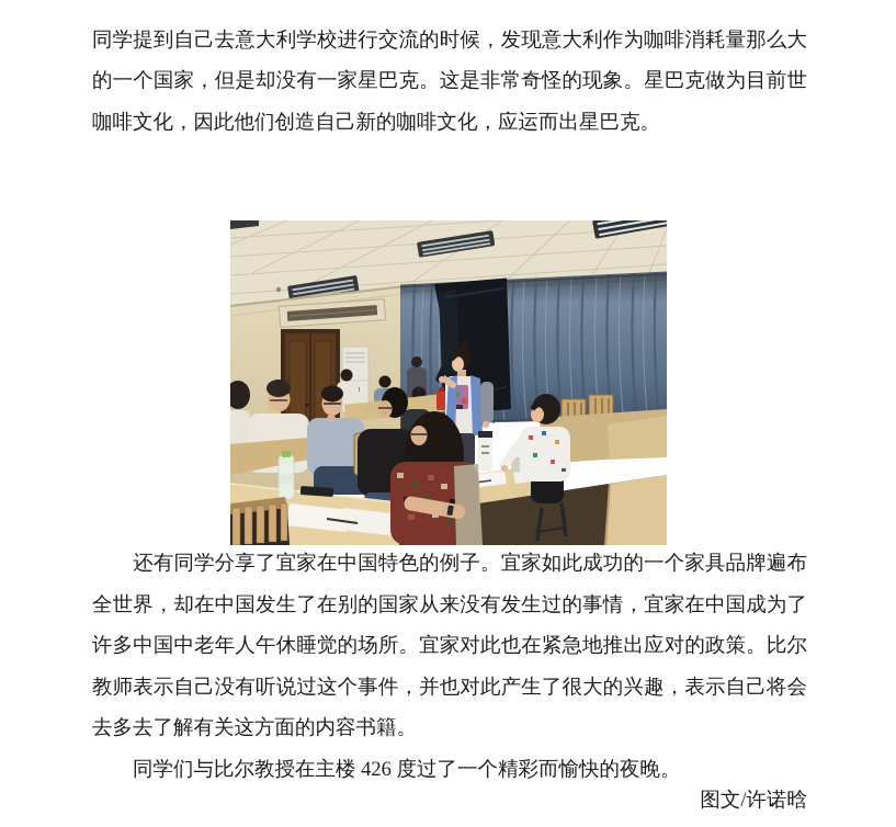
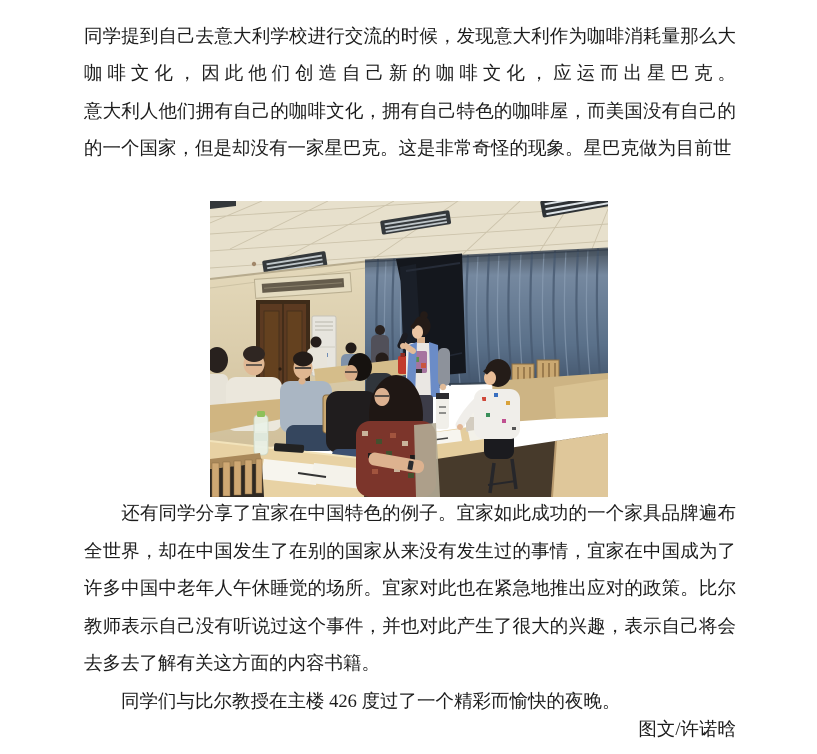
  同学提到自己去意大利学校进行交流的时候，发现意大利作为咖啡消耗量那么大
- 的一个国家，但是却没有一家星巴克。这是非常奇怪的现象。星巴克做为目前世
+ 咖啡文化，因此他们创造自己新的咖啡文化，应运而出星巴克。
+ 意大利人他们拥有自己的咖啡文化，拥有自己特色的咖啡屋，而美国没有自己的
- 咖啡文化，因此他们创造自己新的咖啡文化，应运而出星巴克。
+ 的一个国家，但是却没有一家星巴克。这是非常奇怪的现象。星巴克做为目前世
  还有同学分享了宜家在中国特色的例子。宜家如此成功的一个家具品牌遍布
  全世界，却在中国发生了在别的国家从来没有发生过的事情，宜家在中国成为了
  许多中国中老年人午休睡觉的场所。宜家对此也在紧急地推出应对的政策。比尔
  教师表示自己没有听说过这个事件，并也对此产生了很大的兴趣，表示自己将会
  去多去了解有关这方面的内容书籍。
  同学们与比尔教授在主楼 426 度过了一个精彩而愉快的夜晚。
  图文/许诺晗
